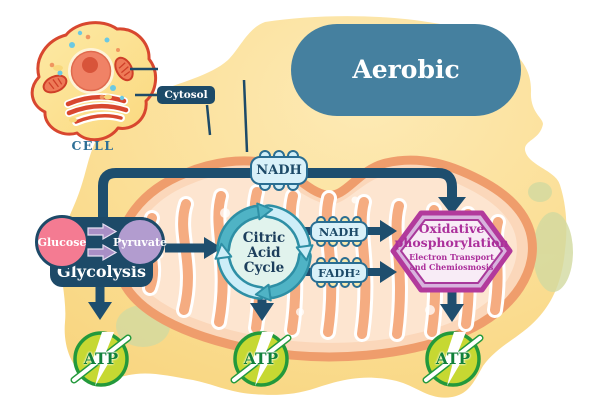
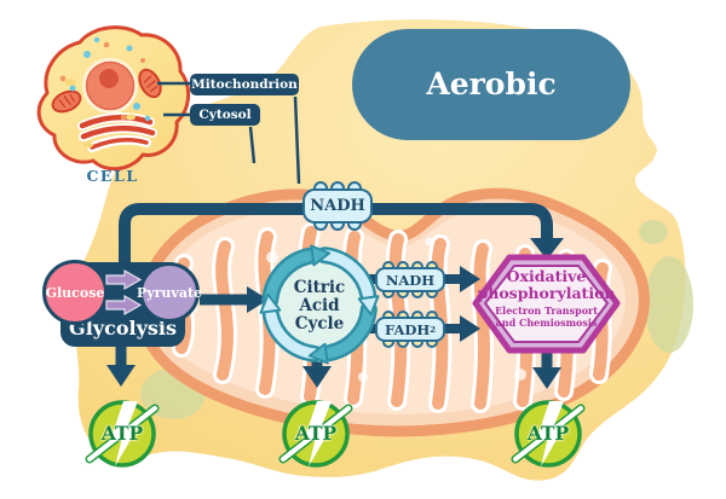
  Aerobic
+ Mitochondrion
  Cytosol
  CELL
  Glycolysis
  Glucose
  Pyruvate
  NADH
  NADH
  FADH
  2
  Citric
  Acid
  Cycle
  Oxidative
  phosphorylation
  Electron Transport
  and Chemiosmosis
  ATP
  ATP
  ATP
